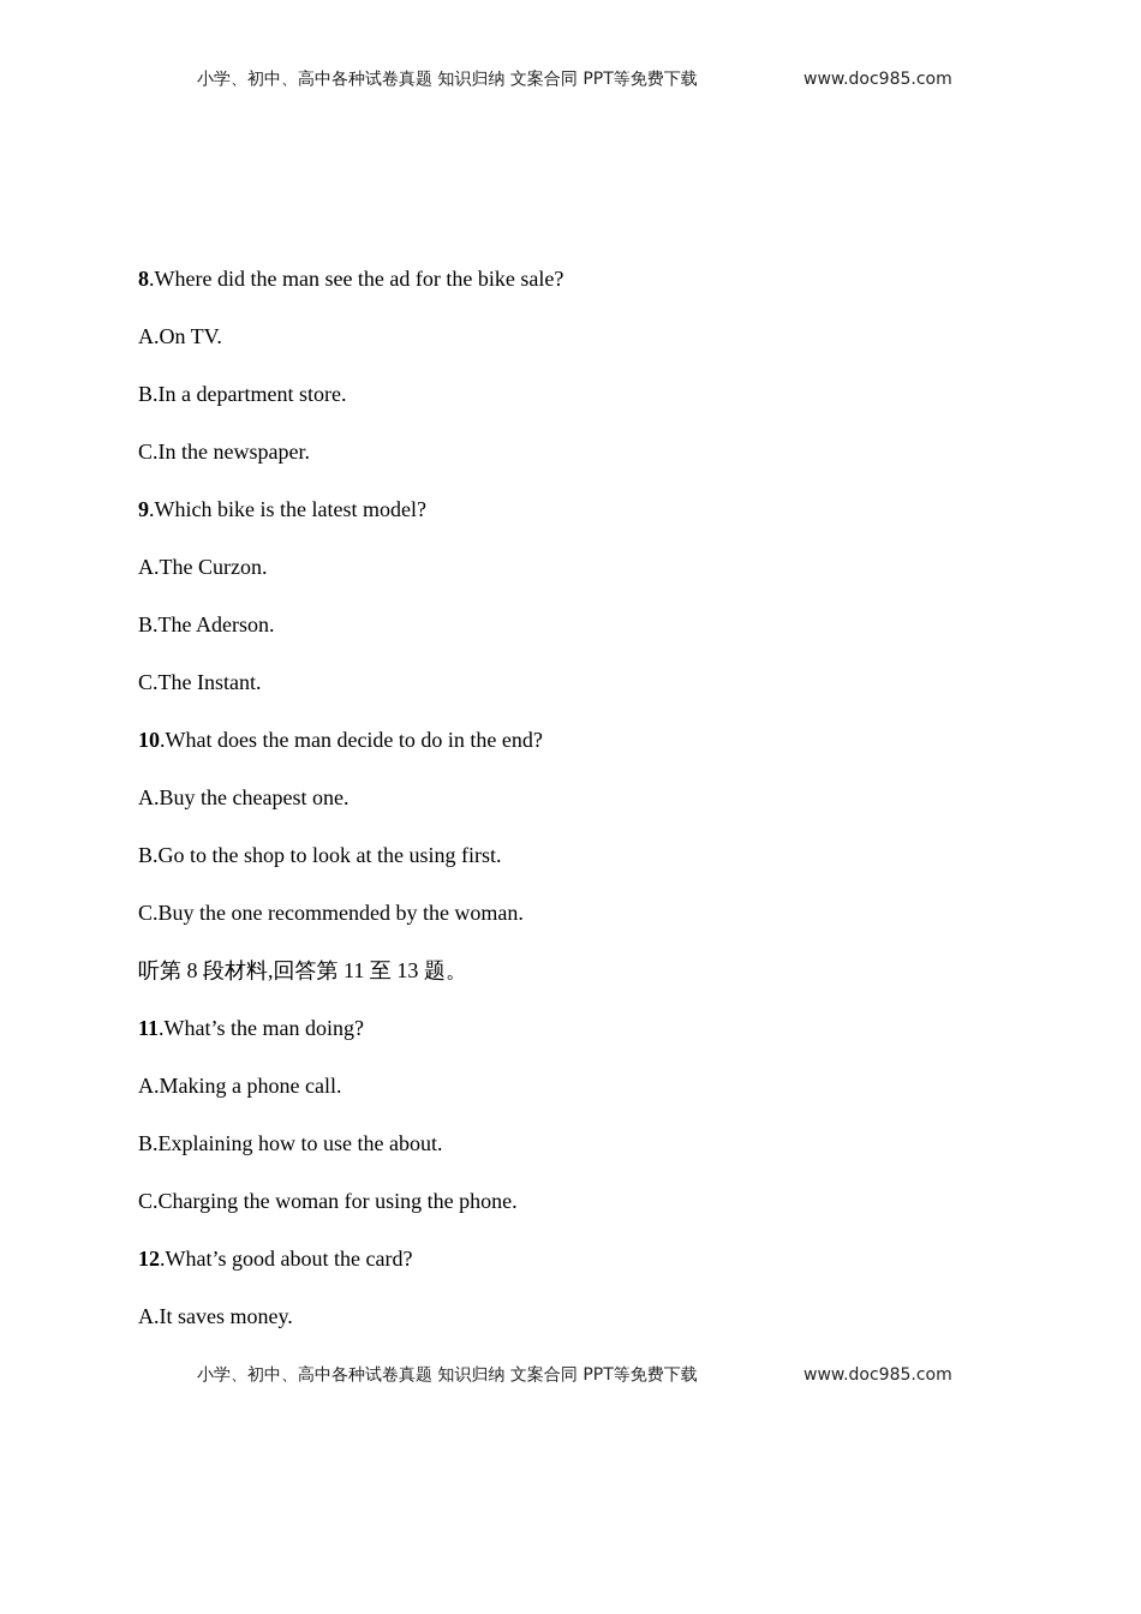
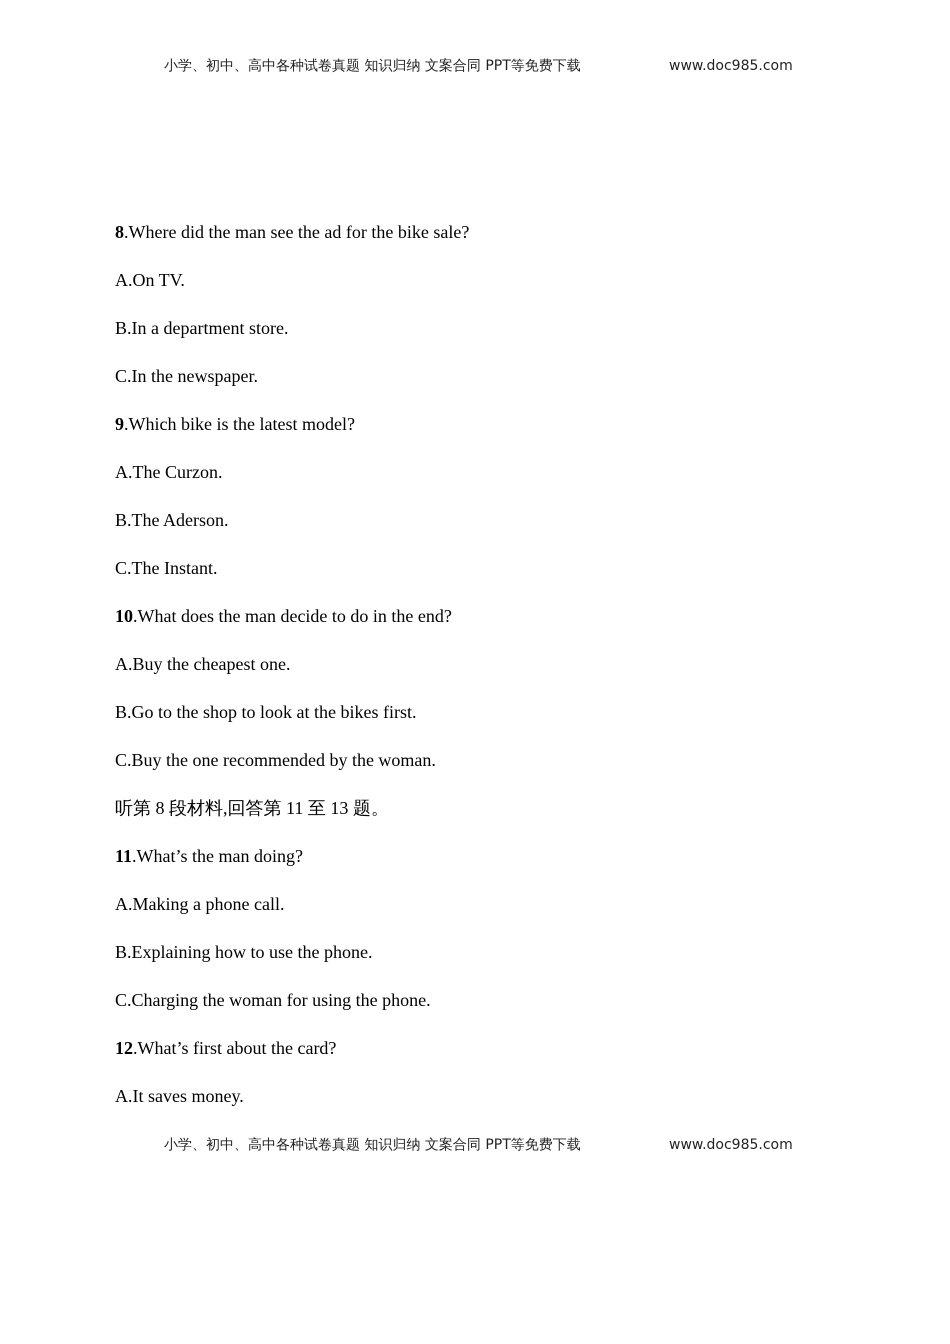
  小学、初中、高中各种试卷真题 知识归纳 文案合同 PPT等免费下载
  www.doc985.com
  8.Where did the man see the ad for the bike sale?
  A.On TV.
  B.In a department store.
  C.In the newspaper.
  9.Which bike is the latest model?
  A.The Curzon.
  B.The Aderson.
  C.The Instant.
  10.What does the man decide to do in the end?
  A.Buy the cheapest one.
- B.Go to the shop to look at the using first.
+ B.Go to the shop to look at the bikes first.
  C.Buy the one recommended by the woman.
  听第 8 段材料,回答第 11 至 13 题。
  11.What’s the man doing?
  A.Making a phone call.
- B.Explaining how to use the about.
+ B.Explaining how to use the phone.
  C.Charging the woman for using the phone.
- 12.What’s good about the card?
+ 12.What’s first about the card?
  A.It saves money.
  小学、初中、高中各种试卷真题 知识归纳 文案合同 PPT等免费下载
  www.doc985.com
